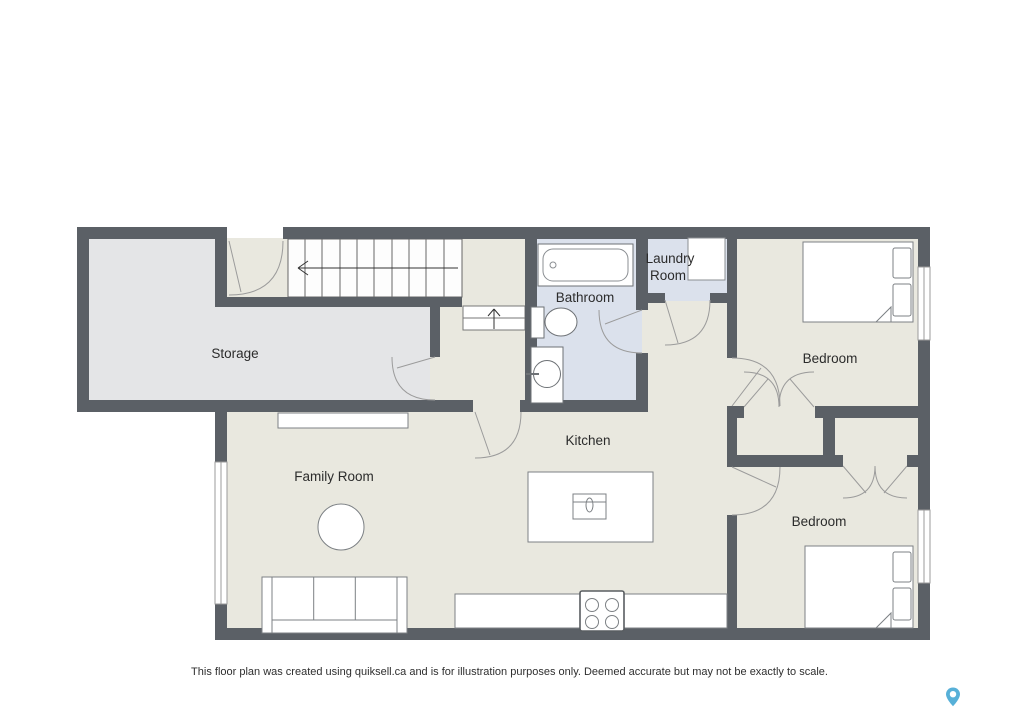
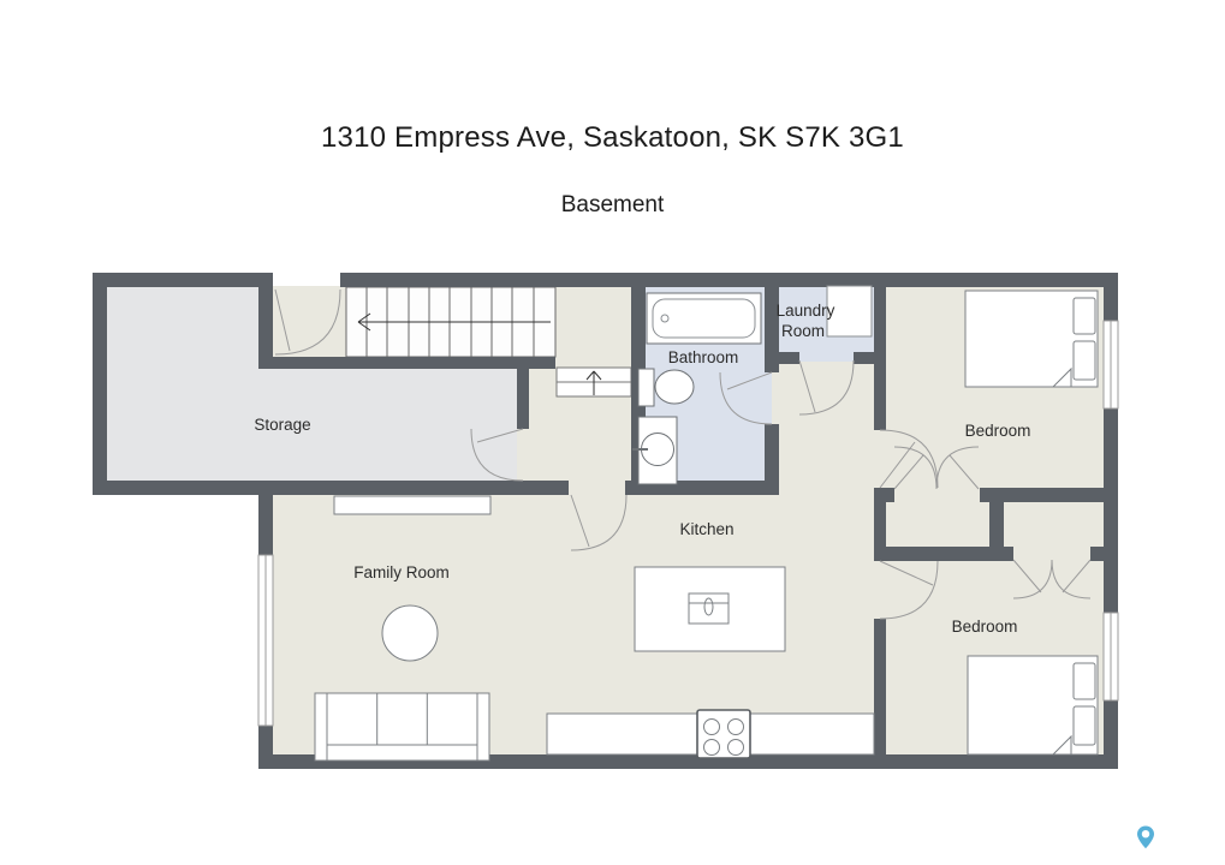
+ 1310 Empress Ave, Saskatoon, SK S7K 3G1
+ Basement
  Storage
  Bathroom
  Laundry
  Room
  Bedroom
  Kitchen
  Family Room
  Bedroom
- This floor plan was created using quiksell.ca and is for illustration purposes only. Deemed accurate but may not be exactly to scale.
